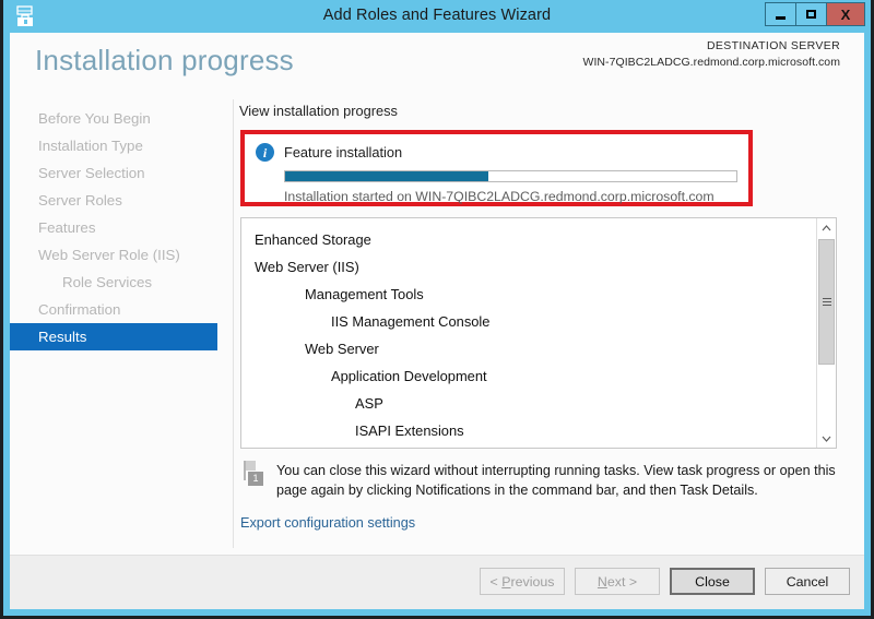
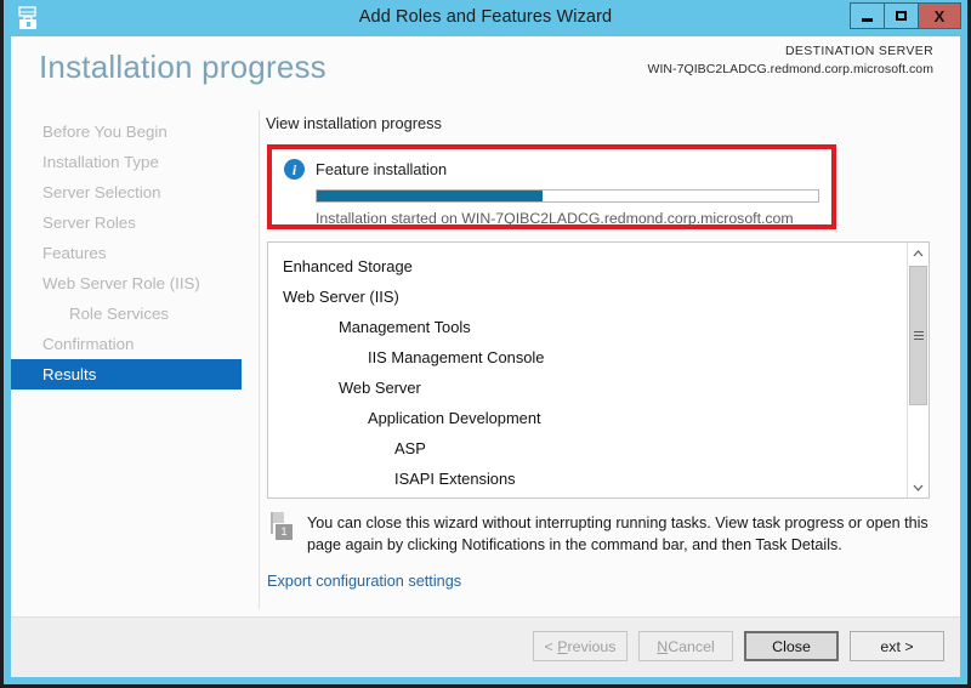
  Add Roles and Features Wizard
  X
  Installation progress
  DESTINATION SERVER
  WIN-7QIBC2LADCG.redmond.corp.microsoft.com
  Before You Begin
  Installation Type
  Server Selection
  Server Roles
  Features
  Web Server Role (IIS)
  Role Services
  Confirmation
  Results
  View installation progress
  i
  Feature installation
  Installation started on WIN-7QIBC2LADCG.redmond.corp.microsoft.com
  Enhanced Storage
  Web Server (IIS)
  Management Tools
  IIS Management Console
  Web Server
  Application Development
  ASP
  ISAPI Extensions
  1
  You can close this wizard without interrupting running tasks. View task progress or open this page again by clicking Notifications in the command bar, and then Task Details.
  Export configuration settings
  < Previous
- Next >
+ NCancel
  Close
- Cancel
+ ext >
